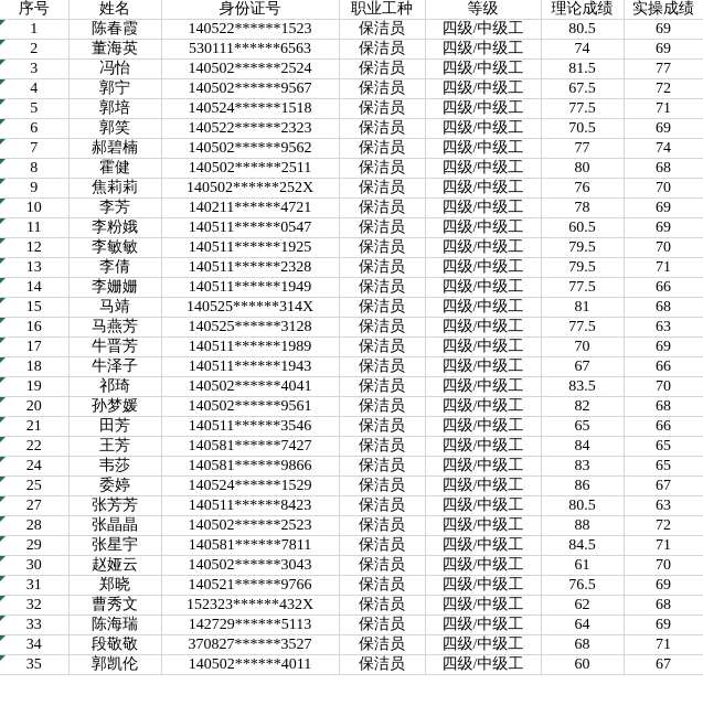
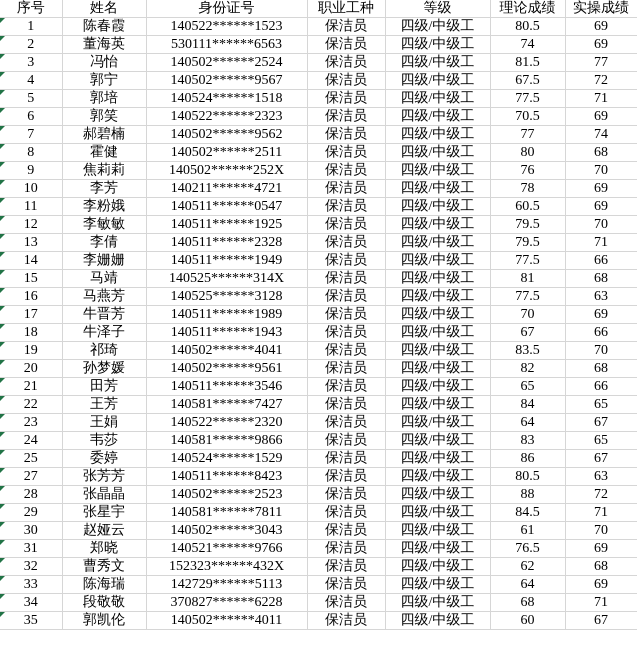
  序号	姓名	身份证号	职业工种	等级	理论成绩	实操成绩
  1	陈春霞	140522******1523	保洁员	四级/中级工	80.5	69
  2	董海英	530111******6563	保洁员	四级/中级工	74	69
  3	冯怡	140502******2524	保洁员	四级/中级工	81.5	77
  4	郭宁	140502******9567	保洁员	四级/中级工	67.5	72
  5	郭培	140524******1518	保洁员	四级/中级工	77.5	71
  6	郭笑	140522******2323	保洁员	四级/中级工	70.5	69
  7	郝碧楠	140502******9562	保洁员	四级/中级工	77	74
  8	霍健	140502******2511	保洁员	四级/中级工	80	68
  9	焦莉莉	140502******252X	保洁员	四级/中级工	76	70
  10	李芳	140211******4721	保洁员	四级/中级工	78	69
  11	李粉娥	140511******0547	保洁员	四级/中级工	60.5	69
  12	李敏敏	140511******1925	保洁员	四级/中级工	79.5	70
  13	李倩	140511******2328	保洁员	四级/中级工	79.5	71
  14	李姗姗	140511******1949	保洁员	四级/中级工	77.5	66
  15	马靖	140525******314X	保洁员	四级/中级工	81	68
  16	马燕芳	140525******3128	保洁员	四级/中级工	77.5	63
  17	牛晋芳	140511******1989	保洁员	四级/中级工	70	69
  18	牛泽子	140511******1943	保洁员	四级/中级工	67	66
  19	祁琦	140502******4041	保洁员	四级/中级工	83.5	70
  20	孙梦媛	140502******9561	保洁员	四级/中级工	82	68
  21	田芳	140511******3546	保洁员	四级/中级工	65	66
  22	王芳	140581******7427	保洁员	四级/中级工	84	65
+ 23	王娟	140522******2320	保洁员	四级/中级工	64	67
  24	韦莎	140581******9866	保洁员	四级/中级工	83	65
  25	委婷	140524******1529	保洁员	四级/中级工	86	67
  27	张芳芳	140511******8423	保洁员	四级/中级工	80.5	63
  28	张晶晶	140502******2523	保洁员	四级/中级工	88	72
  29	张星宇	140581******7811	保洁员	四级/中级工	84.5	71
  30	赵娅云	140502******3043	保洁员	四级/中级工	61	70
  31	郑晓	140521******9766	保洁员	四级/中级工	76.5	69
  32	曹秀文	152323******432X	保洁员	四级/中级工	62	68
  33	陈海瑞	142729******5113	保洁员	四级/中级工	64	69
- 34	段敬敬	370827******3527	保洁员	四级/中级工	68	71
+ 34	段敬敬	370827******6228	保洁员	四级/中级工	68	71
  35	郭凯伦	140502******4011	保洁员	四级/中级工	60	67
